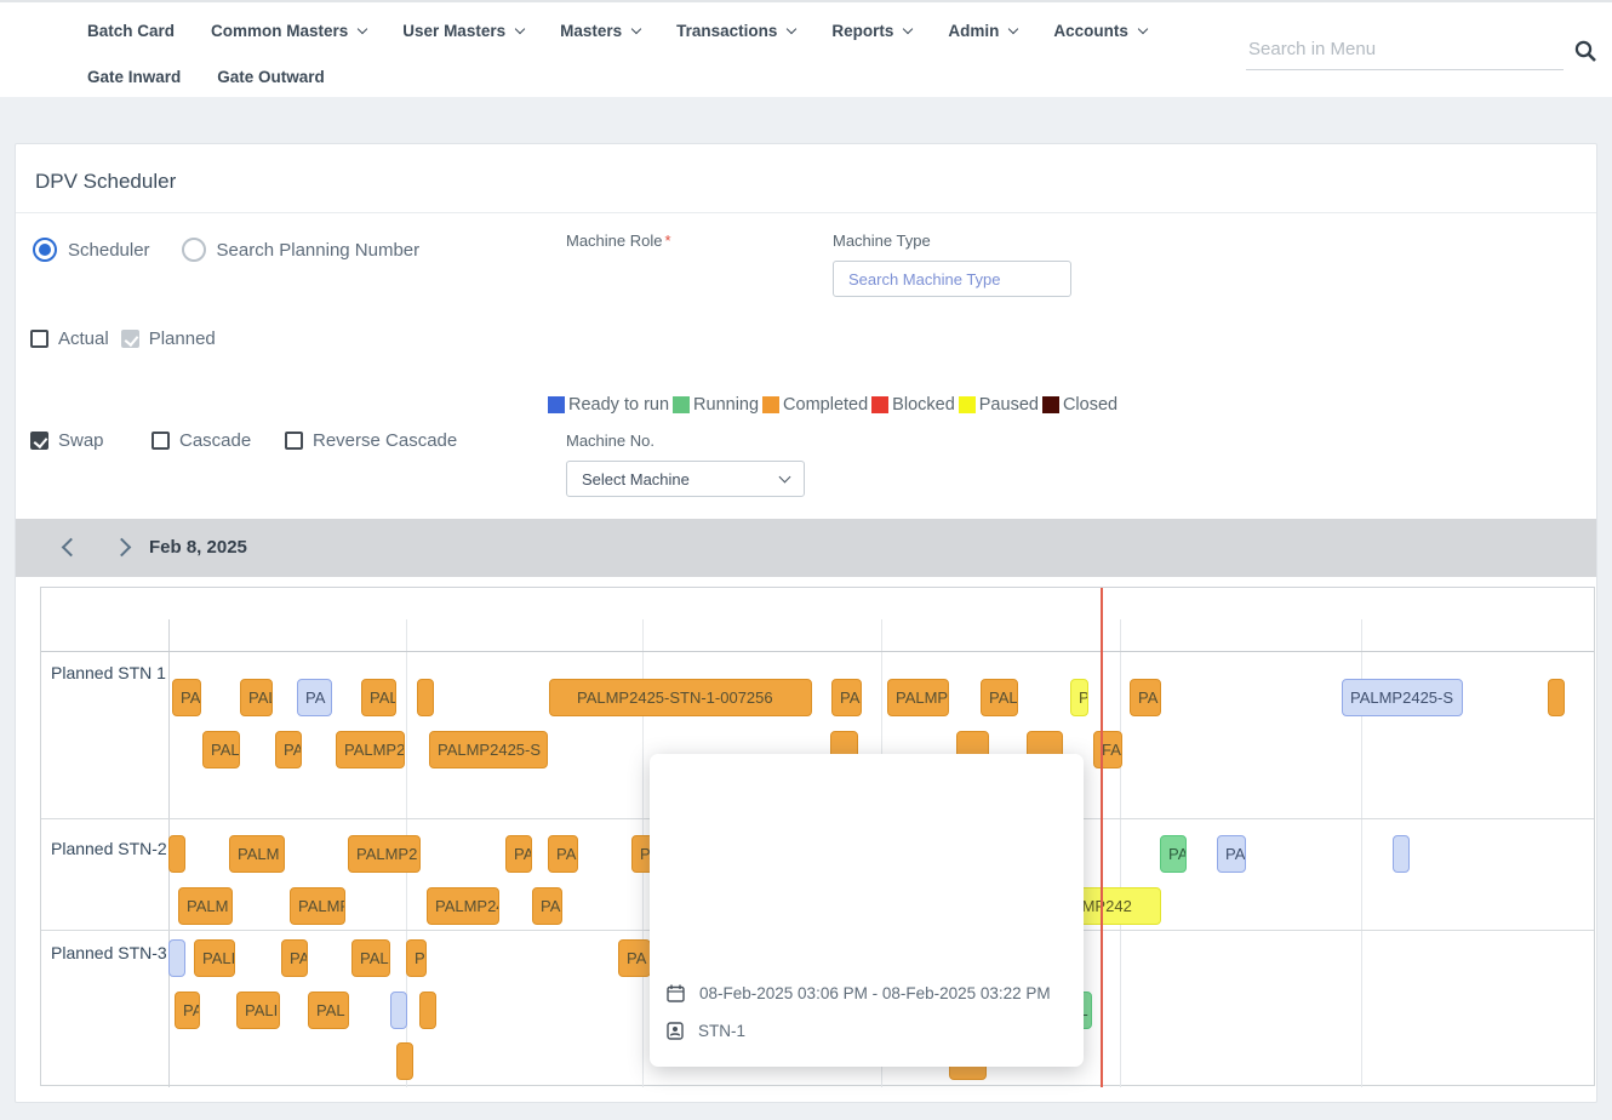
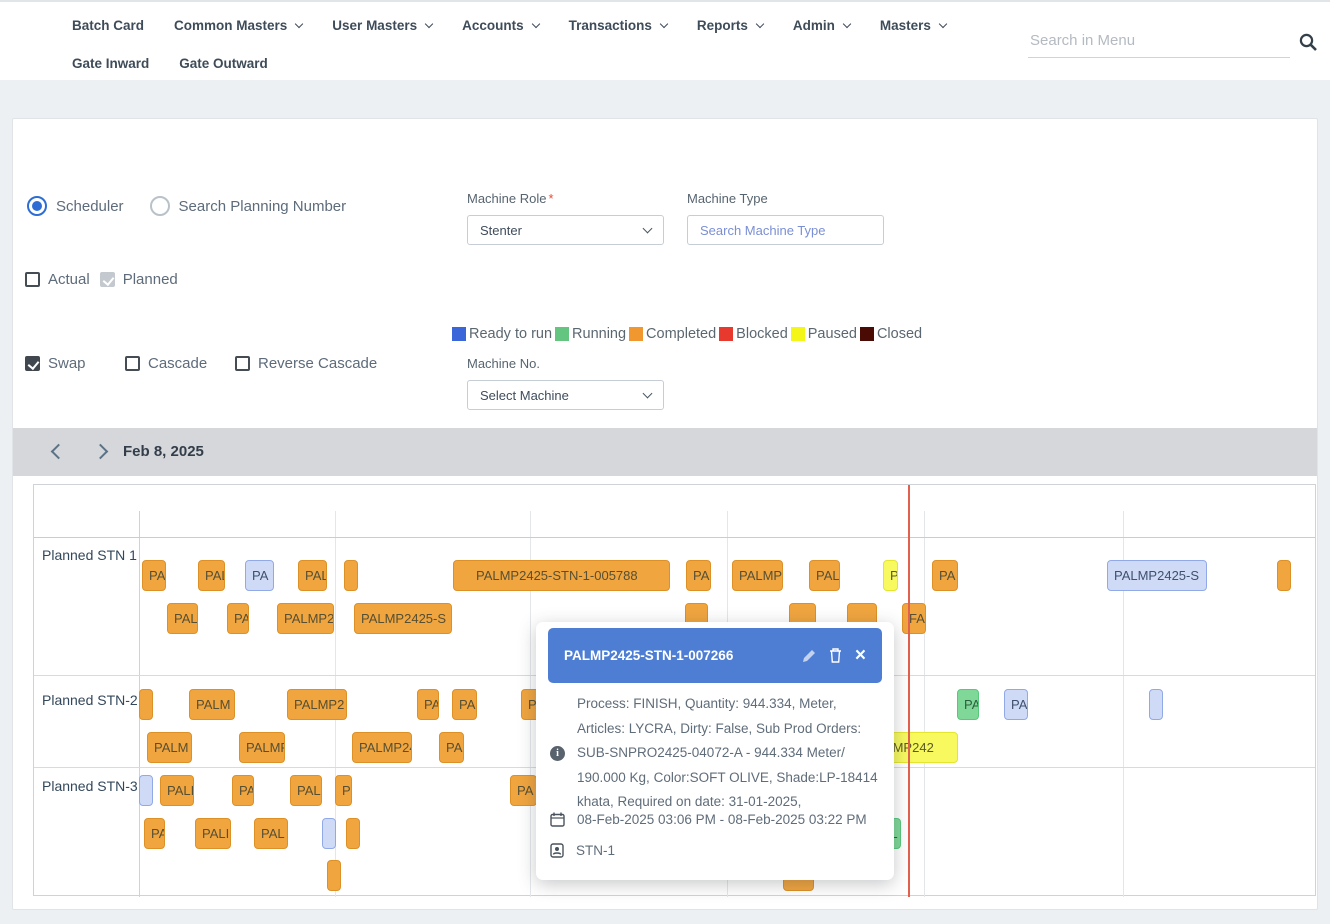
  Batch Card
  Common Masters
  User Masters
- Masters
+ Accounts
  Transactions
  Reports
  Admin
- Accounts
+ Masters
  Gate Inward
  Gate Outward
  Search in Menu
- DPV Scheduler
  Scheduler
  Search Planning Number
  Machine Role *
+ Stenter
  Machine Type
  Search Machine Type
  Actual
  Planned
  Ready to run
  Running
  Completed
  Blocked
  Paused
  Closed
  Swap
  Cascade
  Reverse Cascade
  Machine No.
  Select Machine
  Feb 8, 2025
  Planned STN 1
  PAL
  PA
  PAL
- PALMP2425-STN-1-007256
+ PALMP2425-STN-1-005788
  PALMP
  PAL
  P
  PA
  PALMP2425-S
  PAL
  PA
  PALMP2
  PALMP2425-S
  FA
  Planned STN-2
  PALM
  PALMP2
  PA
  PA
  PA
  PA
  PALM
  PALMF
  PALMP2
  PA
  Planned STN-3
  PALI
  PA
  PAL
  P
  PA
  PA
  PALI
  PAL
+ PALMP2425-STN-1-007266
+ ×
+ i
+ Process: FINISH, Quantity: 944.334, Meter, Articles: LYCRA, Dirty: False, Sub Prod Orders: SUB-SNPRO2425-04072-A - 944.334 Meter/ 190.000 Kg, Color:SOFT OLIVE, Shade:LP-18414 khata, Required on date: 31-01-2025,
  08-Feb-2025 03:06 PM - 08-Feb-2025 03:22 PM
  STN-1
